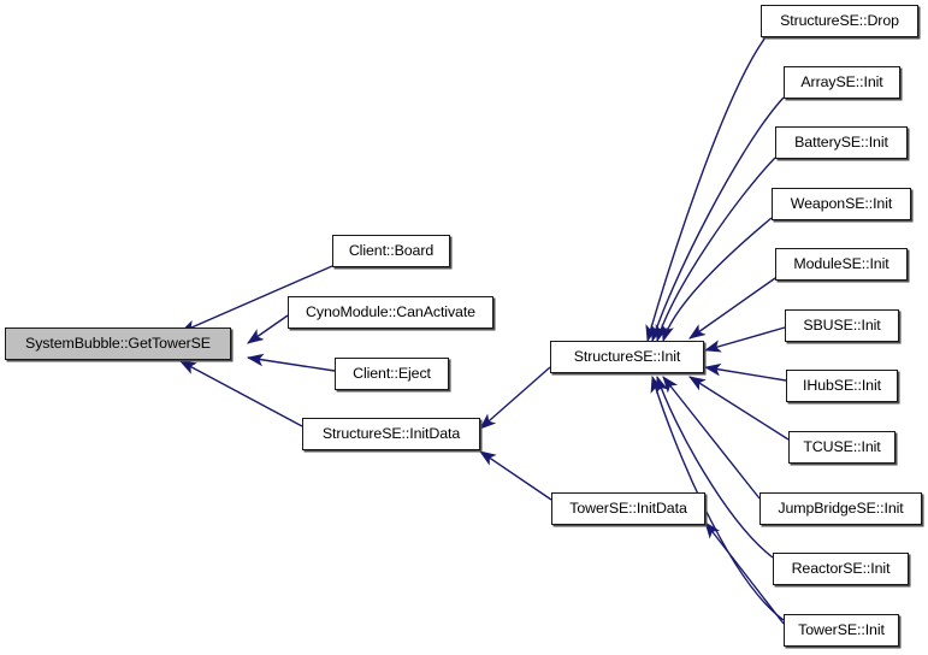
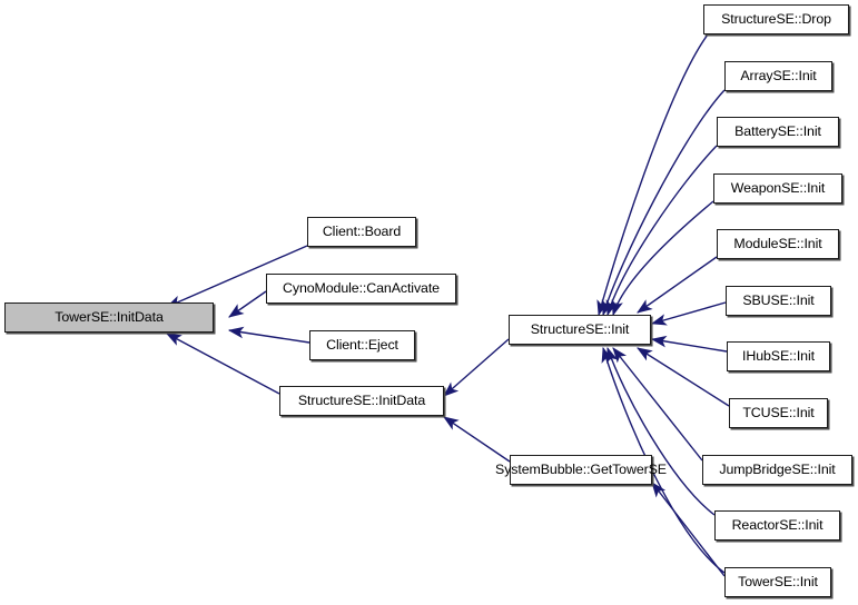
- SystemBubble::GetTowerSE
+ TowerSE::InitData
  Client::Board
  CynoModule::CanActivate
  Client::Eject
  StructureSE::InitData
  StructureSE::Init
- TowerSE::InitData
+ SystemBubble::GetTowerSE
  StructureSE::Drop
  ArraySE::Init
  BatterySE::Init
  WeaponSE::Init
  ModuleSE::Init
  SBUSE::Init
  IHubSE::Init
  TCUSE::Init
  JumpBridgeSE::Init
  ReactorSE::Init
  TowerSE::Init
